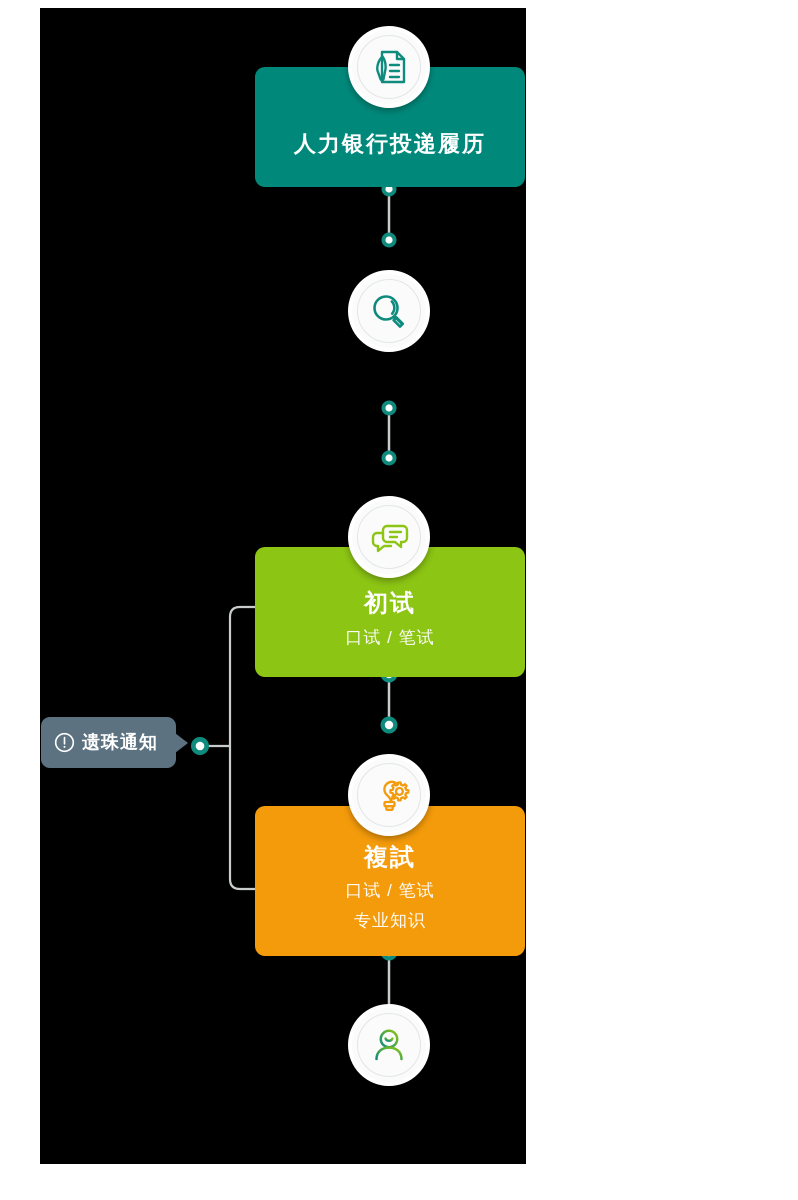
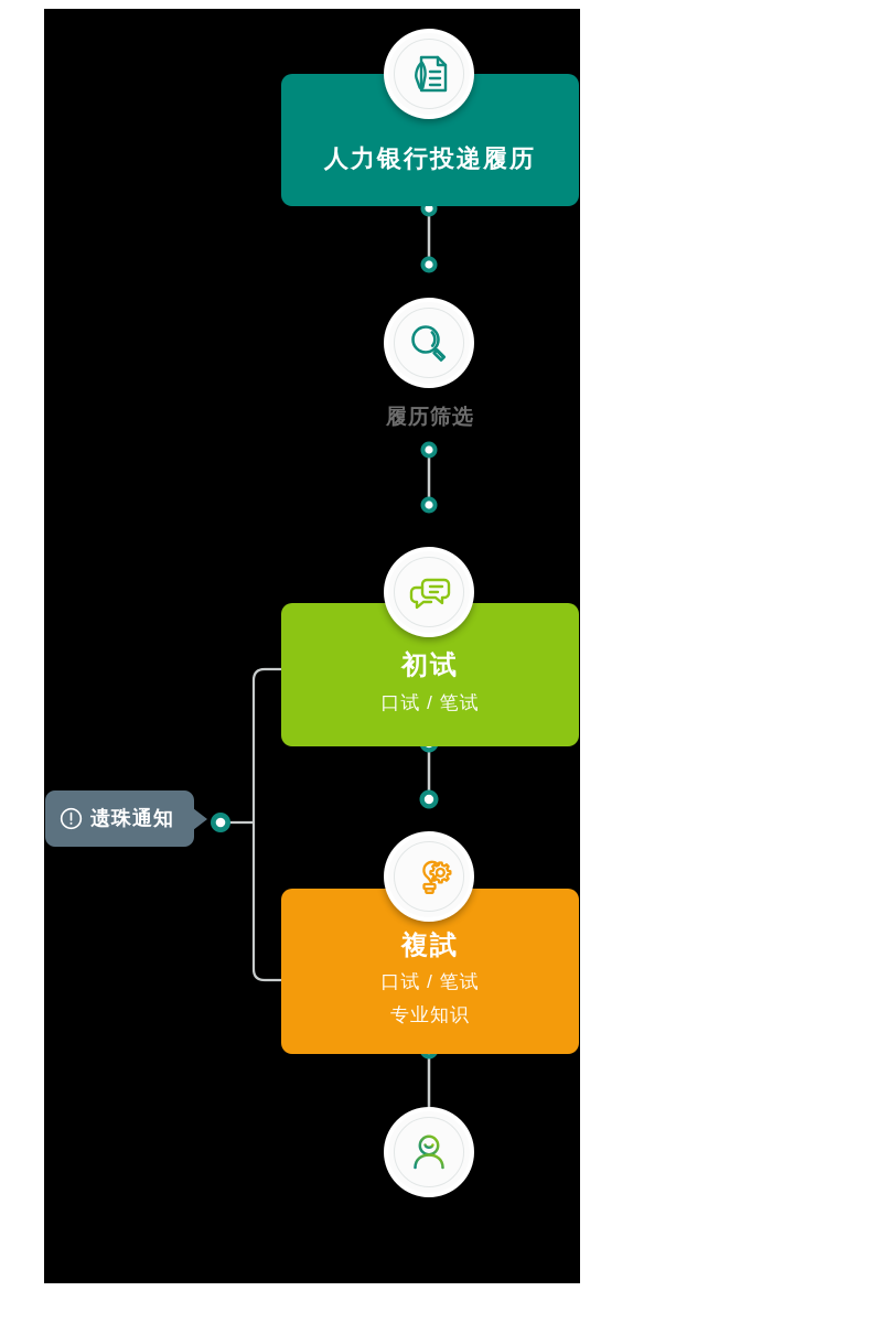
  人力银行投递履历
  初试
  口试 / 笔试
  複試
  口试 / 笔试
  专业知识
+ 履历筛选
  遗珠通知
